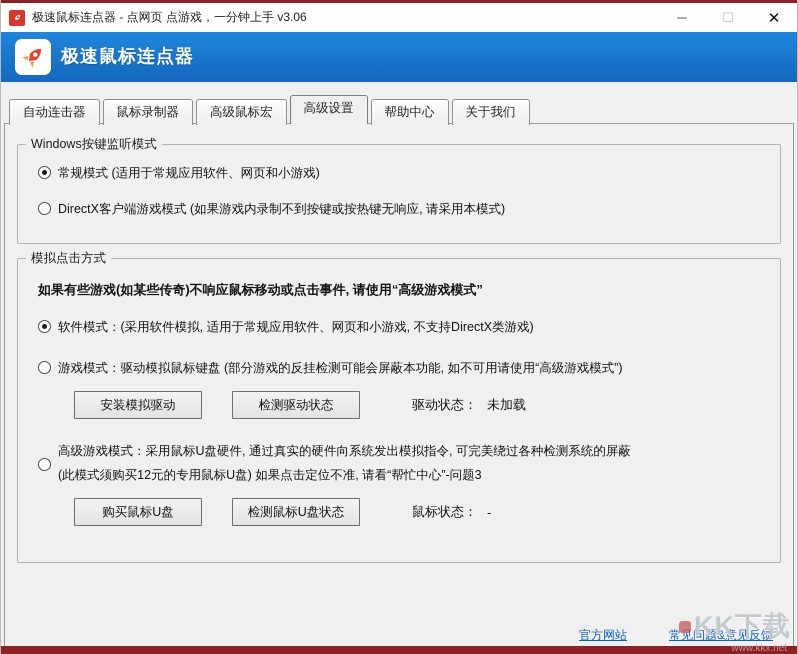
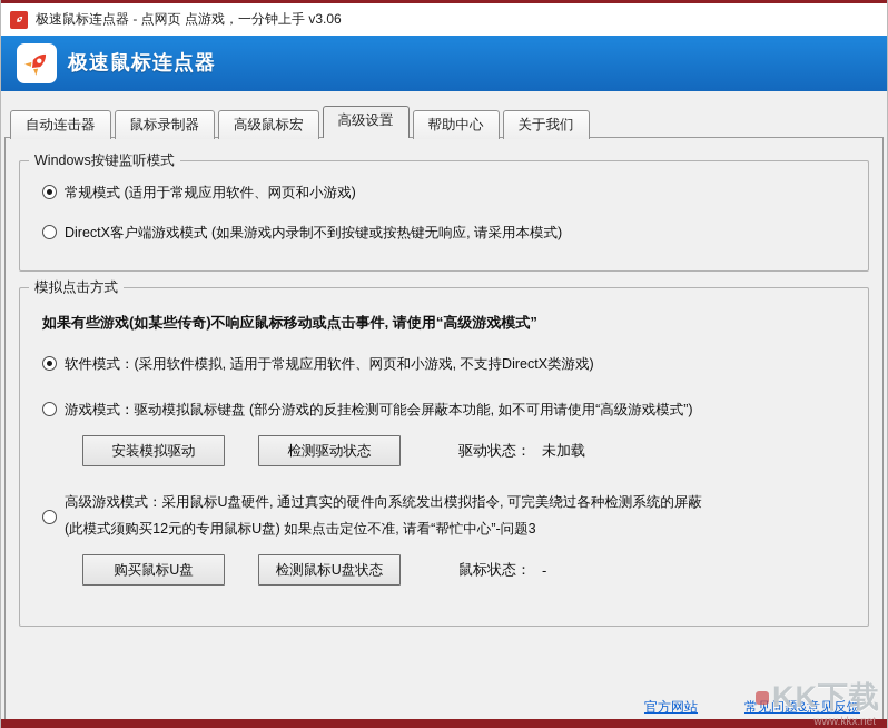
  极速鼠标连点器 - 点网页 点游戏，一分钟上手 v3.06
- ─
- ☐
- ✕
  极速鼠标连点器
  自动连击器
  鼠标录制器
  高级鼠标宏
  高级设置
  帮助中心
  关于我们
  Windows按键监听模式
  常规模式 (适用于常规应用软件、网页和小游戏)
  DirectX客户端游戏模式 (如果游戏内录制不到按键或按热键无响应, 请采用本模式)
  模拟点击方式
  如果有些游戏(如某些传奇)不响应鼠标移动或点击事件, 请使用“高级游戏模式”
  软件模式：(采用软件模拟, 适用于常规应用软件、网页和小游戏, 不支持DirectX类游戏)
  游戏模式：驱动模拟鼠标键盘 (部分游戏的反挂检测可能会屏蔽本功能, 如不可用请使用“高级游戏模式”)
  安装模拟驱动
  检测驱动状态
  驱动状态：
  未加载
  高级游戏模式：采用鼠标U盘硬件, 通过真实的硬件向系统发出模拟指令, 可完美绕过各种检测系统的屏蔽
  (此模式须购买12元的专用鼠标U盘) 如果点击定位不准, 请看“帮忙中心”-问题3
  购买鼠标U盘
  检测鼠标U盘状态
  鼠标状态：
  -
  官方网站
  常见问题&意见反馈
  KK下载
  www.kkx.net
